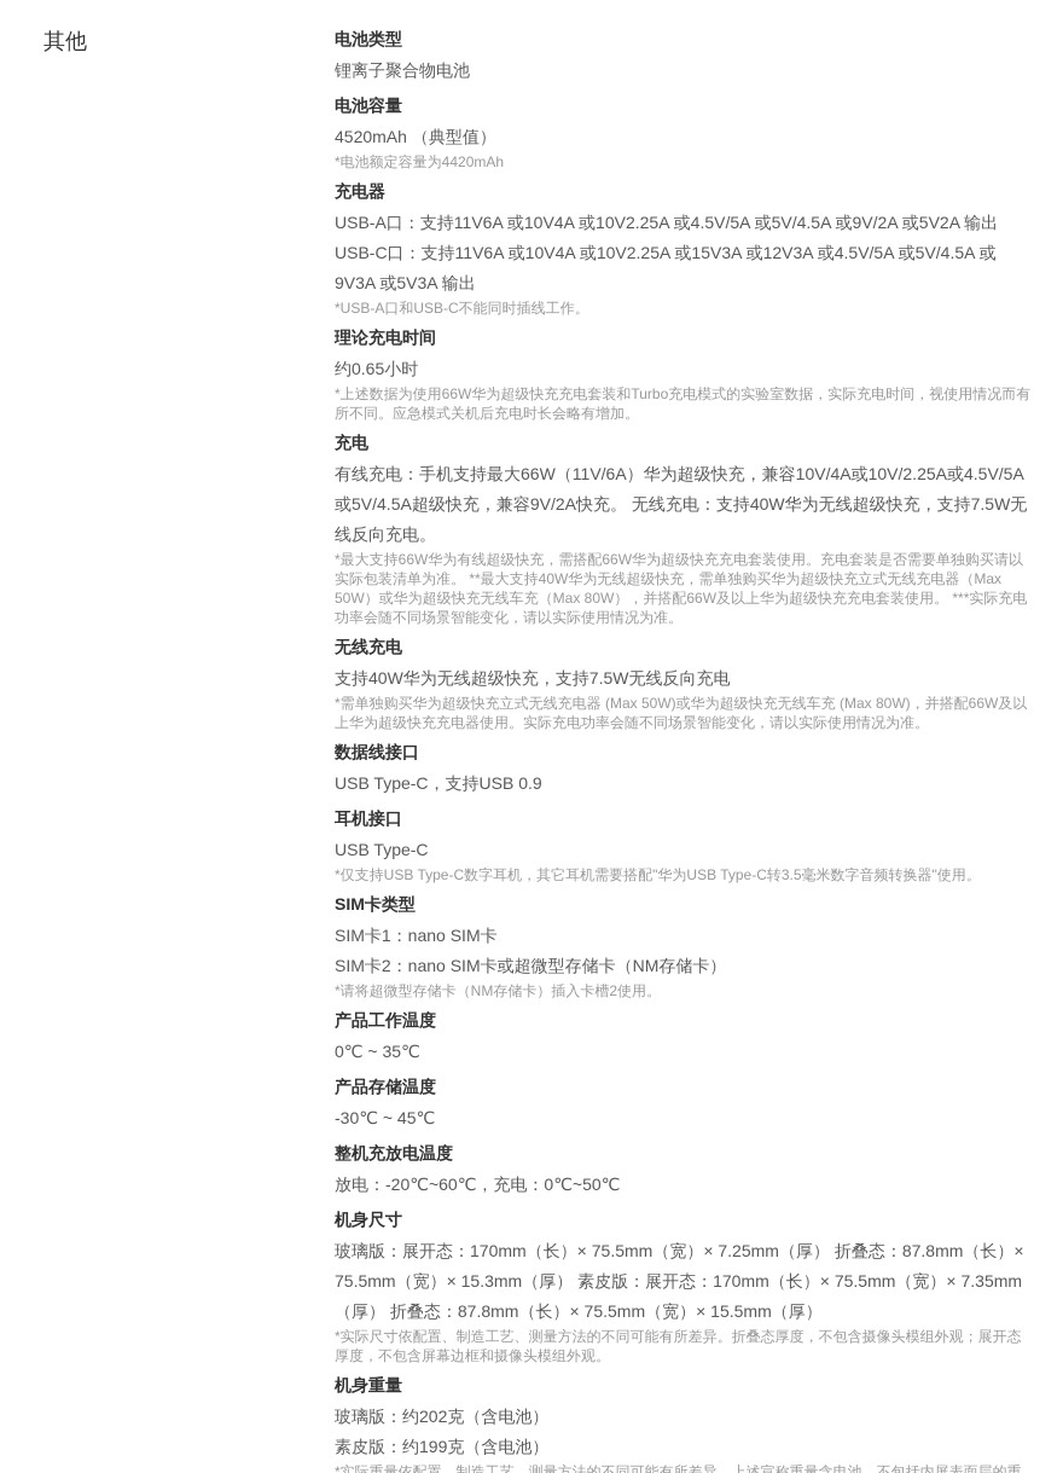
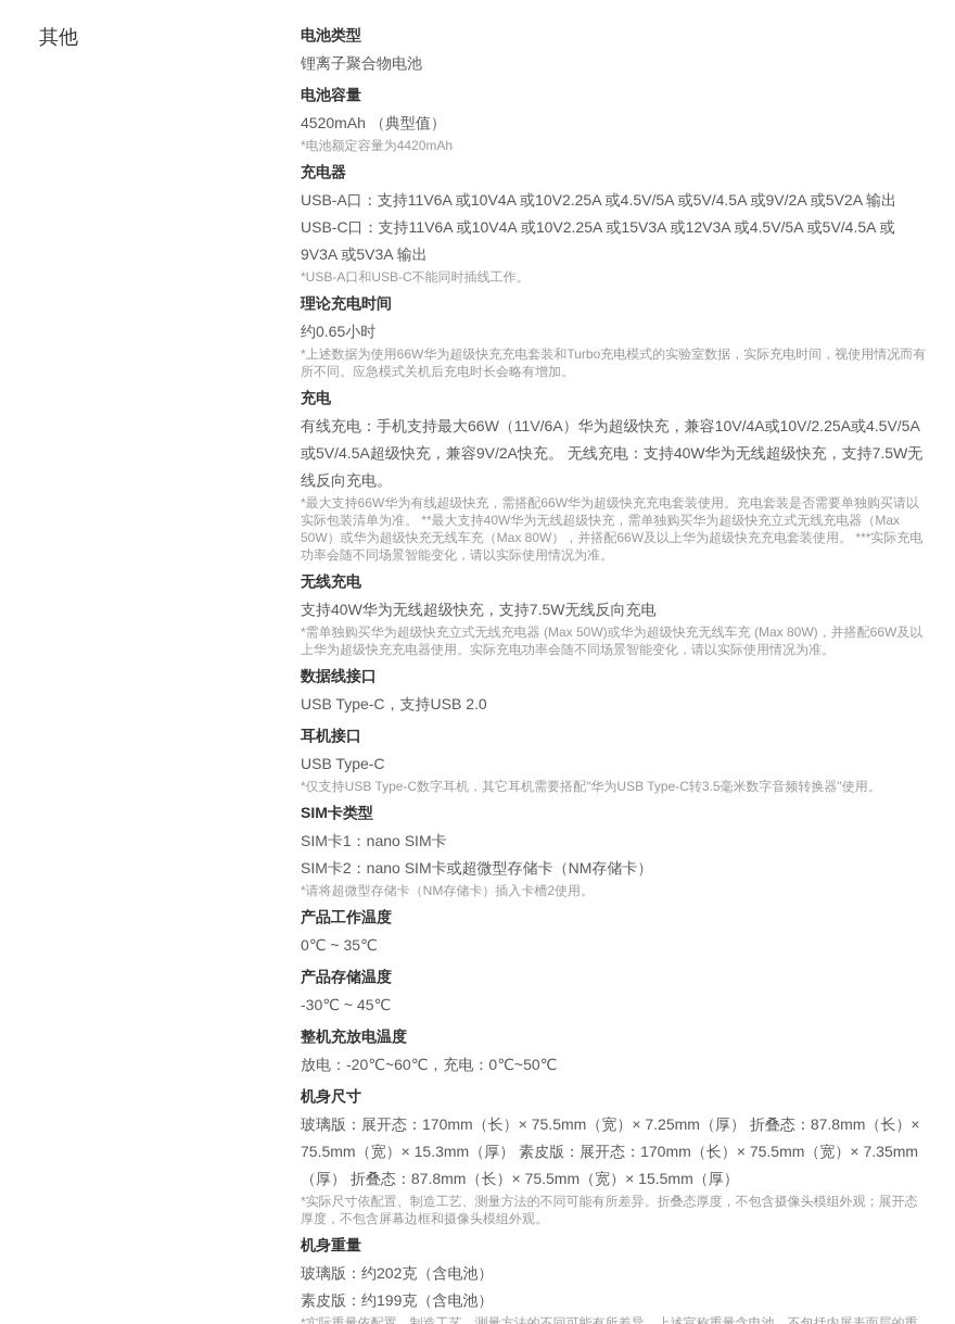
  其他
  电池类型
  锂离子聚合物电池
  电池容量
  4520mAh （典型值）
  *电池额定容量为4420mAh
  充电器
  USB-A口：支持11V6A 或10V4A 或10V2.25A 或4.5V/5A 或5V/4.5A 或9V/2A 或5V2A 输出 USB-C口：支持11V6A 或10V4A 或10V2.25A 或15V3A 或12V3A 或4.5V/5A 或5V/4.5A 或9V3A 或5V3A 输出
  *USB-A口和USB-C不能同时插线工作。
  理论充电时间
  约0.65小时
  *上述数据为使用66W华为超级快充充电套装和Turbo充电模式的实验室数据，实际充电时间，视使用情况而有所不同。应急模式关机后充电时长会略有增加。
  充电
  有线充电：手机支持最大66W（11V/6A）华为超级快充，兼容10V/4A或10V/2.25A或4.5V/5A或5V/4.5A超级快充，兼容9V/2A快充。 无线充电：支持40W华为无线超级快充，支持7.5W无线反向充电。
  *最大支持66W华为有线超级快充，需搭配66W华为超级快充充电套装使用。充电套装是否需要单独购买请以实际包装清单为准。 **最大支持40W华为无线超级快充，需单独购买华为超级快充立式无线充电器（Max 50W）或华为超级快充无线车充（Max 80W），并搭配66W及以上华为超级快充充电套装使用。 ***实际充电功率会随不同场景智能变化，请以实际使用情况为准。
  无线充电
  支持40W华为无线超级快充，支持7.5W无线反向充电
  *需单独购买华为超级快充立式无线充电器 (Max 50W)或华为超级快充无线车充 (Max 80W)，并搭配66W及以上华为超级快充充电器使用。实际充电功率会随不同场景智能变化，请以实际使用情况为准。
  数据线接口
- USB Type-C，支持USB 0.9
+ USB Type-C，支持USB 2.0
  耳机接口
  USB Type-C
  *仅支持USB Type-C数字耳机，其它耳机需要搭配"华为USB Type-C转3.5毫米数字音频转换器"使用。
  SIM卡类型
  SIM卡1：nano SIM卡
  SIM卡2：nano SIM卡或超微型存储卡（NM存储卡）
  *请将超微型存储卡（NM存储卡）插入卡槽2使用。
  产品工作温度
  0℃ ~ 35℃
  产品存储温度
  -30℃ ~ 45℃
  整机充放电温度
  放电：-20℃~60℃，充电：0℃~50℃
  机身尺寸
  玻璃版：展开态：170mm（长）× 75.5mm（宽）× 7.25mm（厚） 折叠态：87.8mm（长）× 75.5mm（宽）× 15.3mm（厚） 素皮版：展开态：170mm（长）× 75.5mm（宽）× 7.35mm（厚） 折叠态：87.8mm（长）× 75.5mm（宽）× 15.5mm（厚）
  *实际尺寸依配置、制造工艺、测量方法的不同可能有所差异。折叠态厚度，不包含摄像头模组外观；展开态厚度，不包含屏幕边框和摄像头模组外观。
  机身重量
  玻璃版：约202克（含电池）
  素皮版：约199克（含电池）
  *实际重量依配置、制造工艺、测量方法的不同可能有所差异，上述宣称重量含电池，不包括内屏表面层的重
